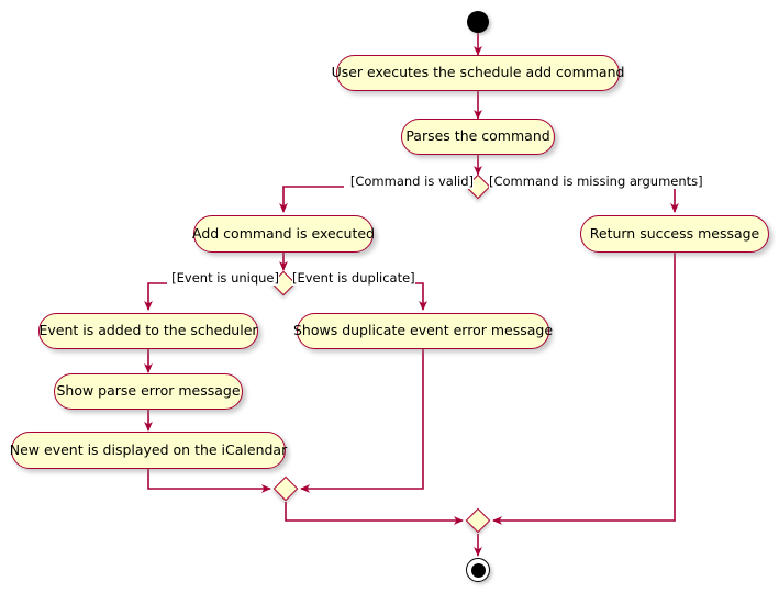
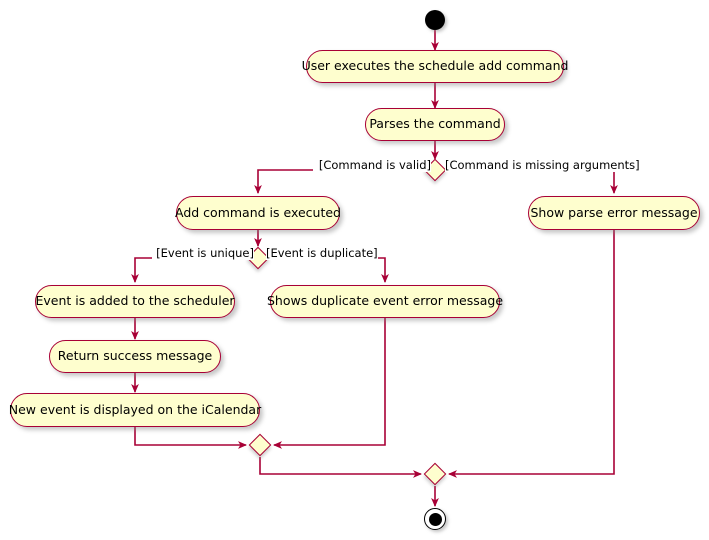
  User executes the schedule add command
  Parses the command
  Add command is executed
- Return success message
+ Show parse error message
  Event is added to the scheduler
  Shows duplicate event error message
- Show parse error message
+ Return success message
  New event is displayed on the iCalendar
  [Command is valid]
  [Command is missing arguments]
  [Event is unique]
  [Event is duplicate]
